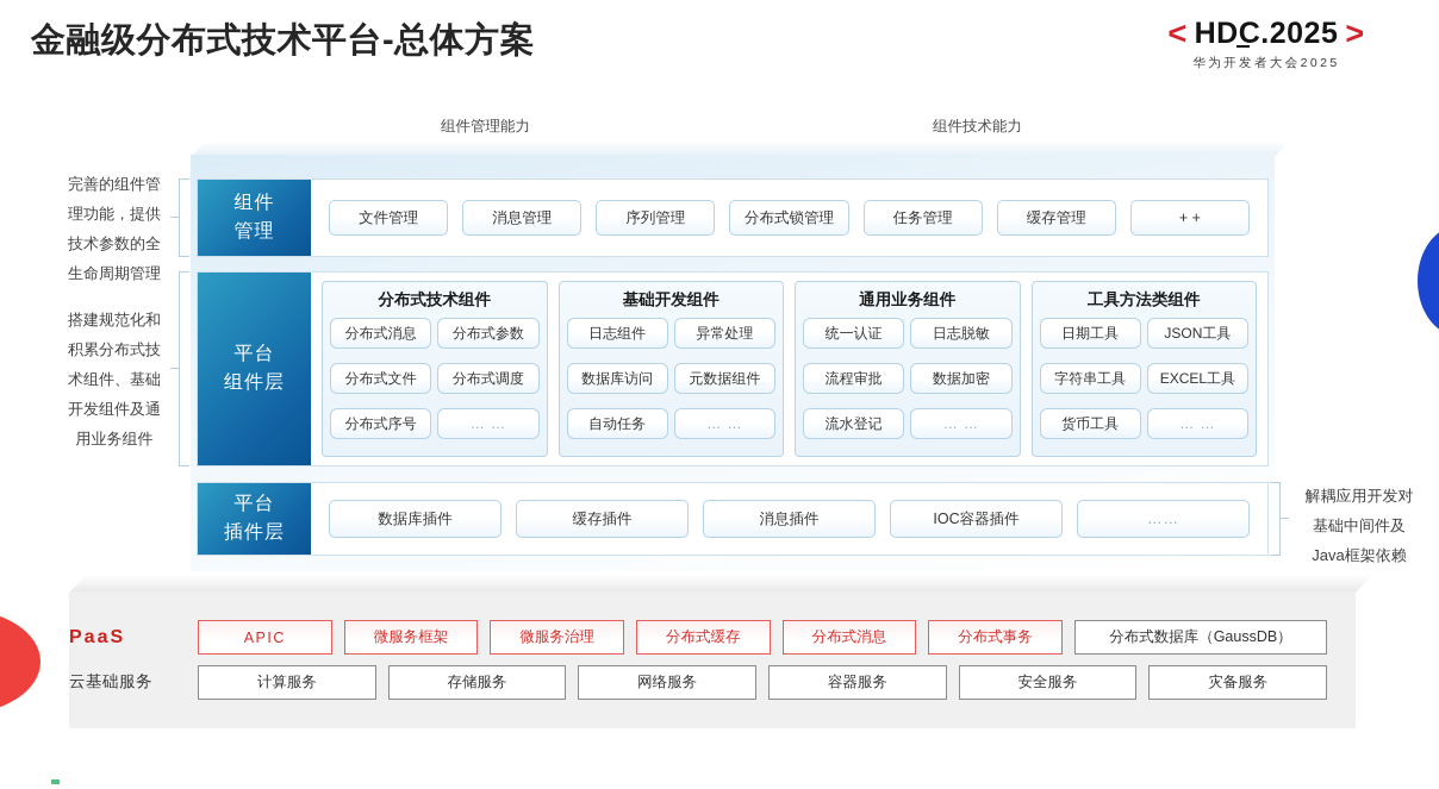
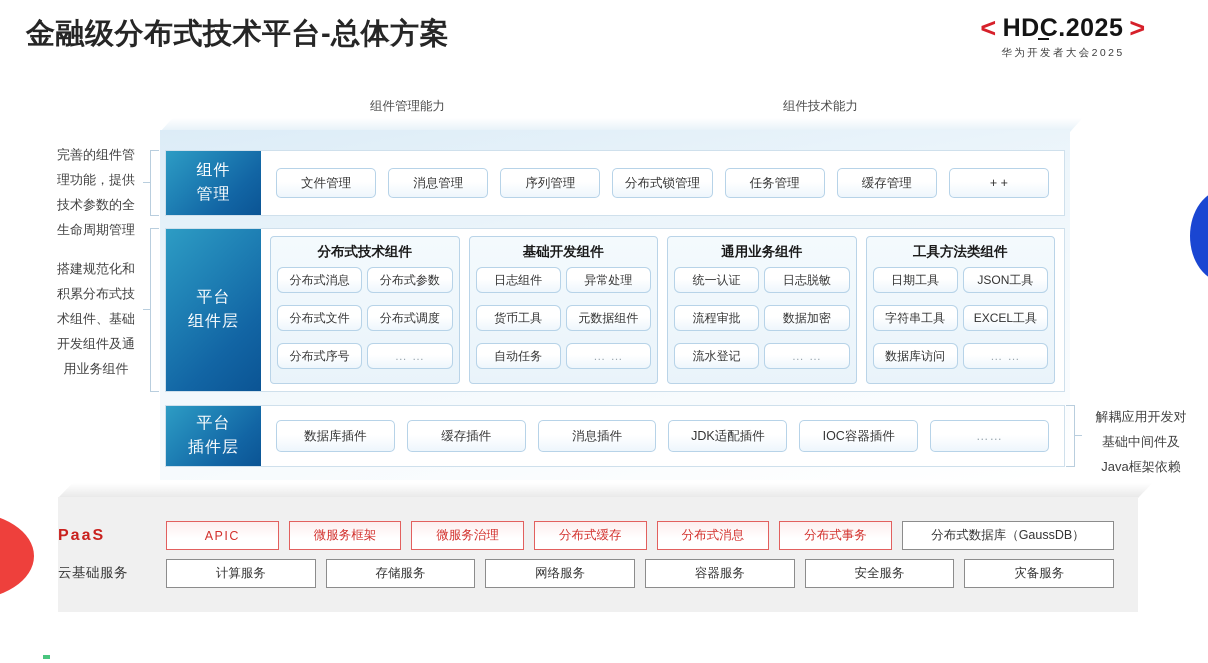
  金融级分布式技术平台-总体方案
  <
  HDC.2025
  >
  华为开发者大会2025
  组件管理能力
  组件技术能力
  完善的组件管
  理功能，提供
  技术参数的全
  生命周期管理
  搭建规范化和
  积累分布式技
  术组件、基础
  开发组件及通
  用业务组件
  解耦应用开发对
  基础中间件及
  Java框架依赖
  组件
  管理
  文件管理
  消息管理
  序列管理
  分布式锁管理
  任务管理
  缓存管理
  + +
  平台
  组件层
  分布式技术组件
  分布式消息
  分布式参数
  分布式文件
  分布式调度
  分布式序号
  … …
  基础开发组件
  日志组件
  异常处理
- 数据库访问
+ 货币工具
  元数据组件
  自动任务
  … …
  通用业务组件
  统一认证
  日志脱敏
  流程审批
  数据加密
  流水登记
  … …
  工具方法类组件
  日期工具
  JSON工具
  字符串工具
  EXCEL工具
- 货币工具
+ 数据库访问
  … …
  平台
  插件层
  数据库插件
  缓存插件
  消息插件
+ JDK适配插件
  IOC容器插件
  ……
  PaaS
  APIC
  微服务框架
  微服务治理
  分布式缓存
  分布式消息
  分布式事务
  分布式数据库（GaussDB）
  云基础服务
  计算服务
  存储服务
  网络服务
  容器服务
  安全服务
  灾备服务
